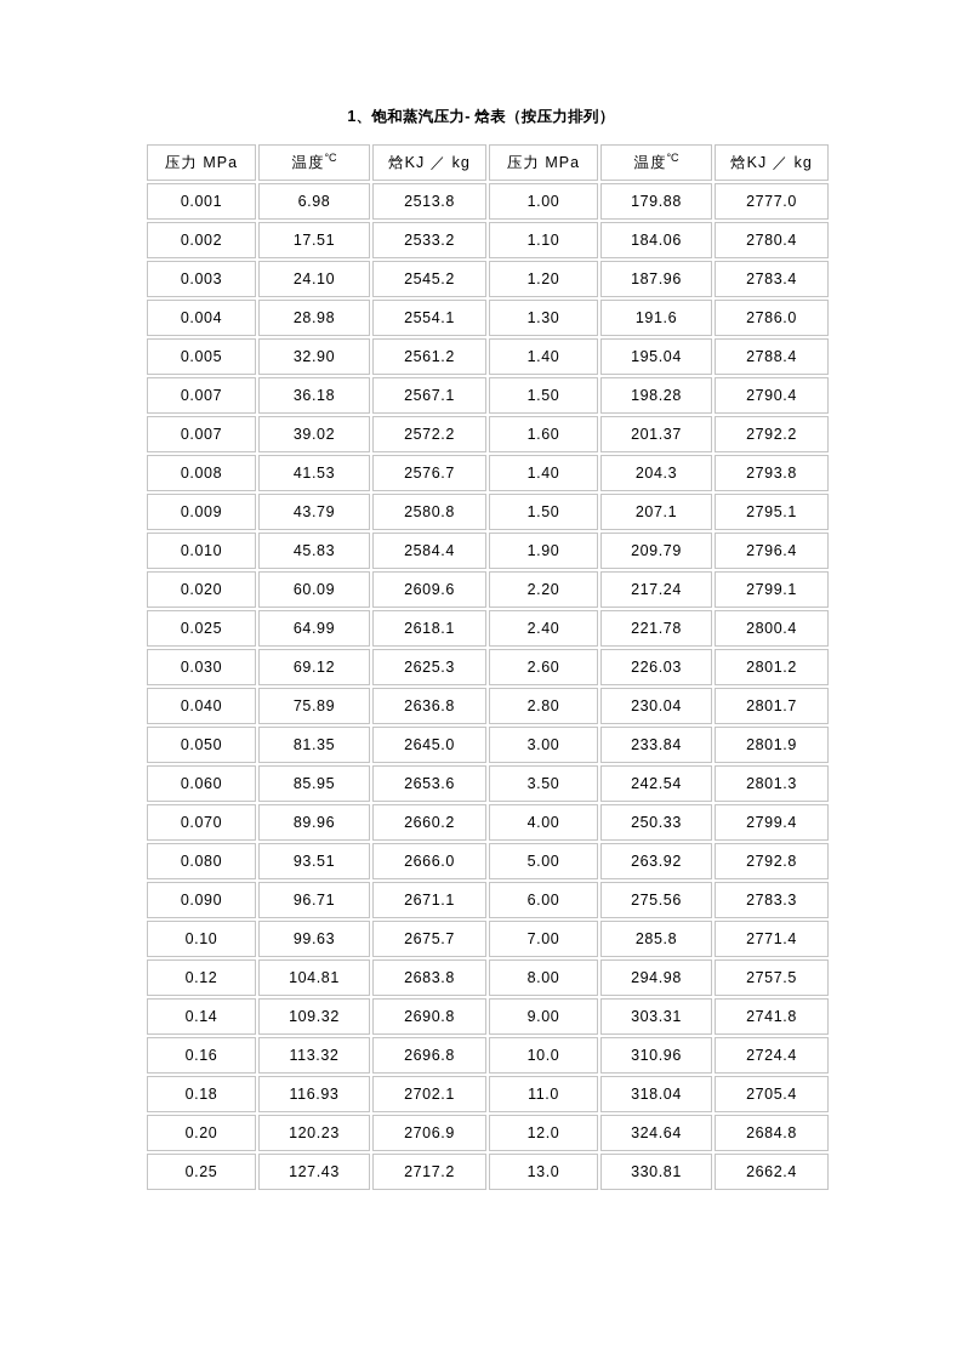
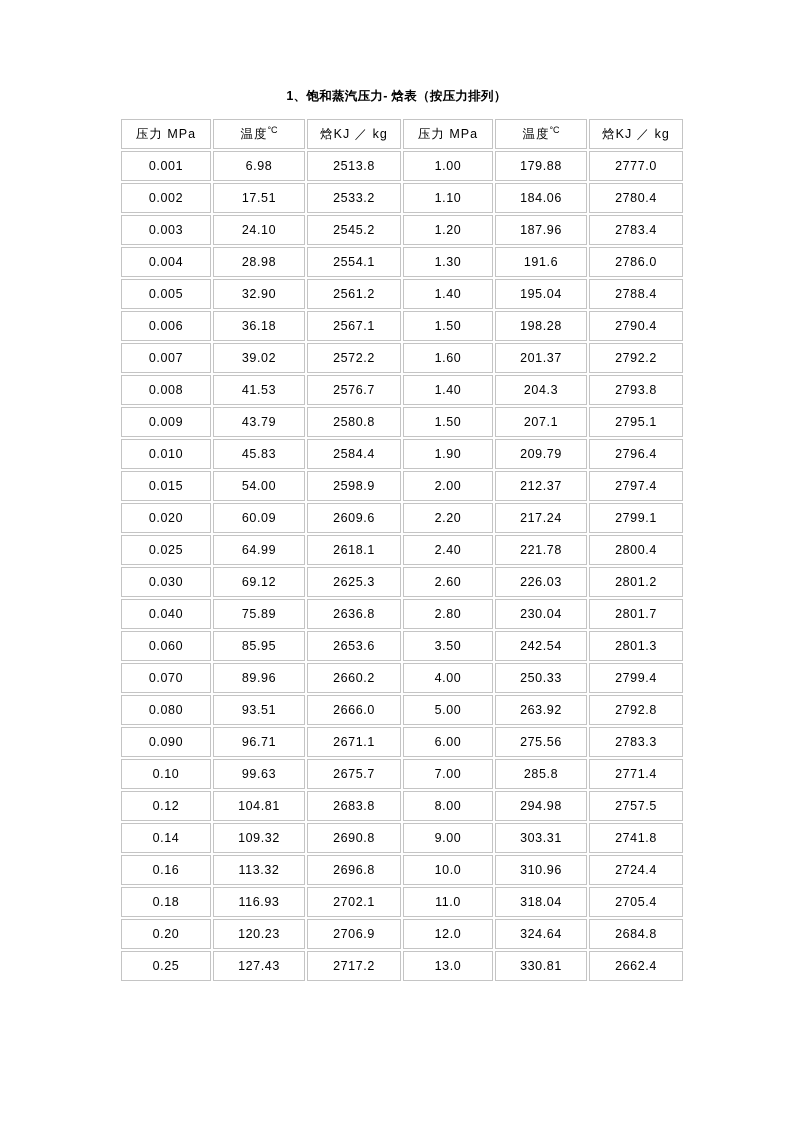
  1、饱和蒸汽压力- 焓表（按压力排列）
  压力 MPa	温度°C	焓KJ ／ kg	压力 MPa	温度°C	焓KJ ／ kg
  0.001	6.98	2513.8	1.00	179.88	2777.0
  0.002	17.51	2533.2	1.10	184.06	2780.4
  0.003	24.10	2545.2	1.20	187.96	2783.4
  0.004	28.98	2554.1	1.30	191.6	2786.0
  0.005	32.90	2561.2	1.40	195.04	2788.4
- 0.007	36.18	2567.1	1.50	198.28	2790.4
+ 0.006	36.18	2567.1	1.50	198.28	2790.4
  0.007	39.02	2572.2	1.60	201.37	2792.2
  0.008	41.53	2576.7	1.40	204.3	2793.8
  0.009	43.79	2580.8	1.50	207.1	2795.1
  0.010	45.83	2584.4	1.90	209.79	2796.4
+ 0.015	54.00	2598.9	2.00	212.37	2797.4
  0.020	60.09	2609.6	2.20	217.24	2799.1
  0.025	64.99	2618.1	2.40	221.78	2800.4
  0.030	69.12	2625.3	2.60	226.03	2801.2
  0.040	75.89	2636.8	2.80	230.04	2801.7
- 0.050	81.35	2645.0	3.00	233.84	2801.9
  0.060	85.95	2653.6	3.50	242.54	2801.3
  0.070	89.96	2660.2	4.00	250.33	2799.4
  0.080	93.51	2666.0	5.00	263.92	2792.8
  0.090	96.71	2671.1	6.00	275.56	2783.3
  0.10	99.63	2675.7	7.00	285.8	2771.4
  0.12	104.81	2683.8	8.00	294.98	2757.5
  0.14	109.32	2690.8	9.00	303.31	2741.8
  0.16	113.32	2696.8	10.0	310.96	2724.4
  0.18	116.93	2702.1	11.0	318.04	2705.4
  0.20	120.23	2706.9	12.0	324.64	2684.8
  0.25	127.43	2717.2	13.0	330.81	2662.4
